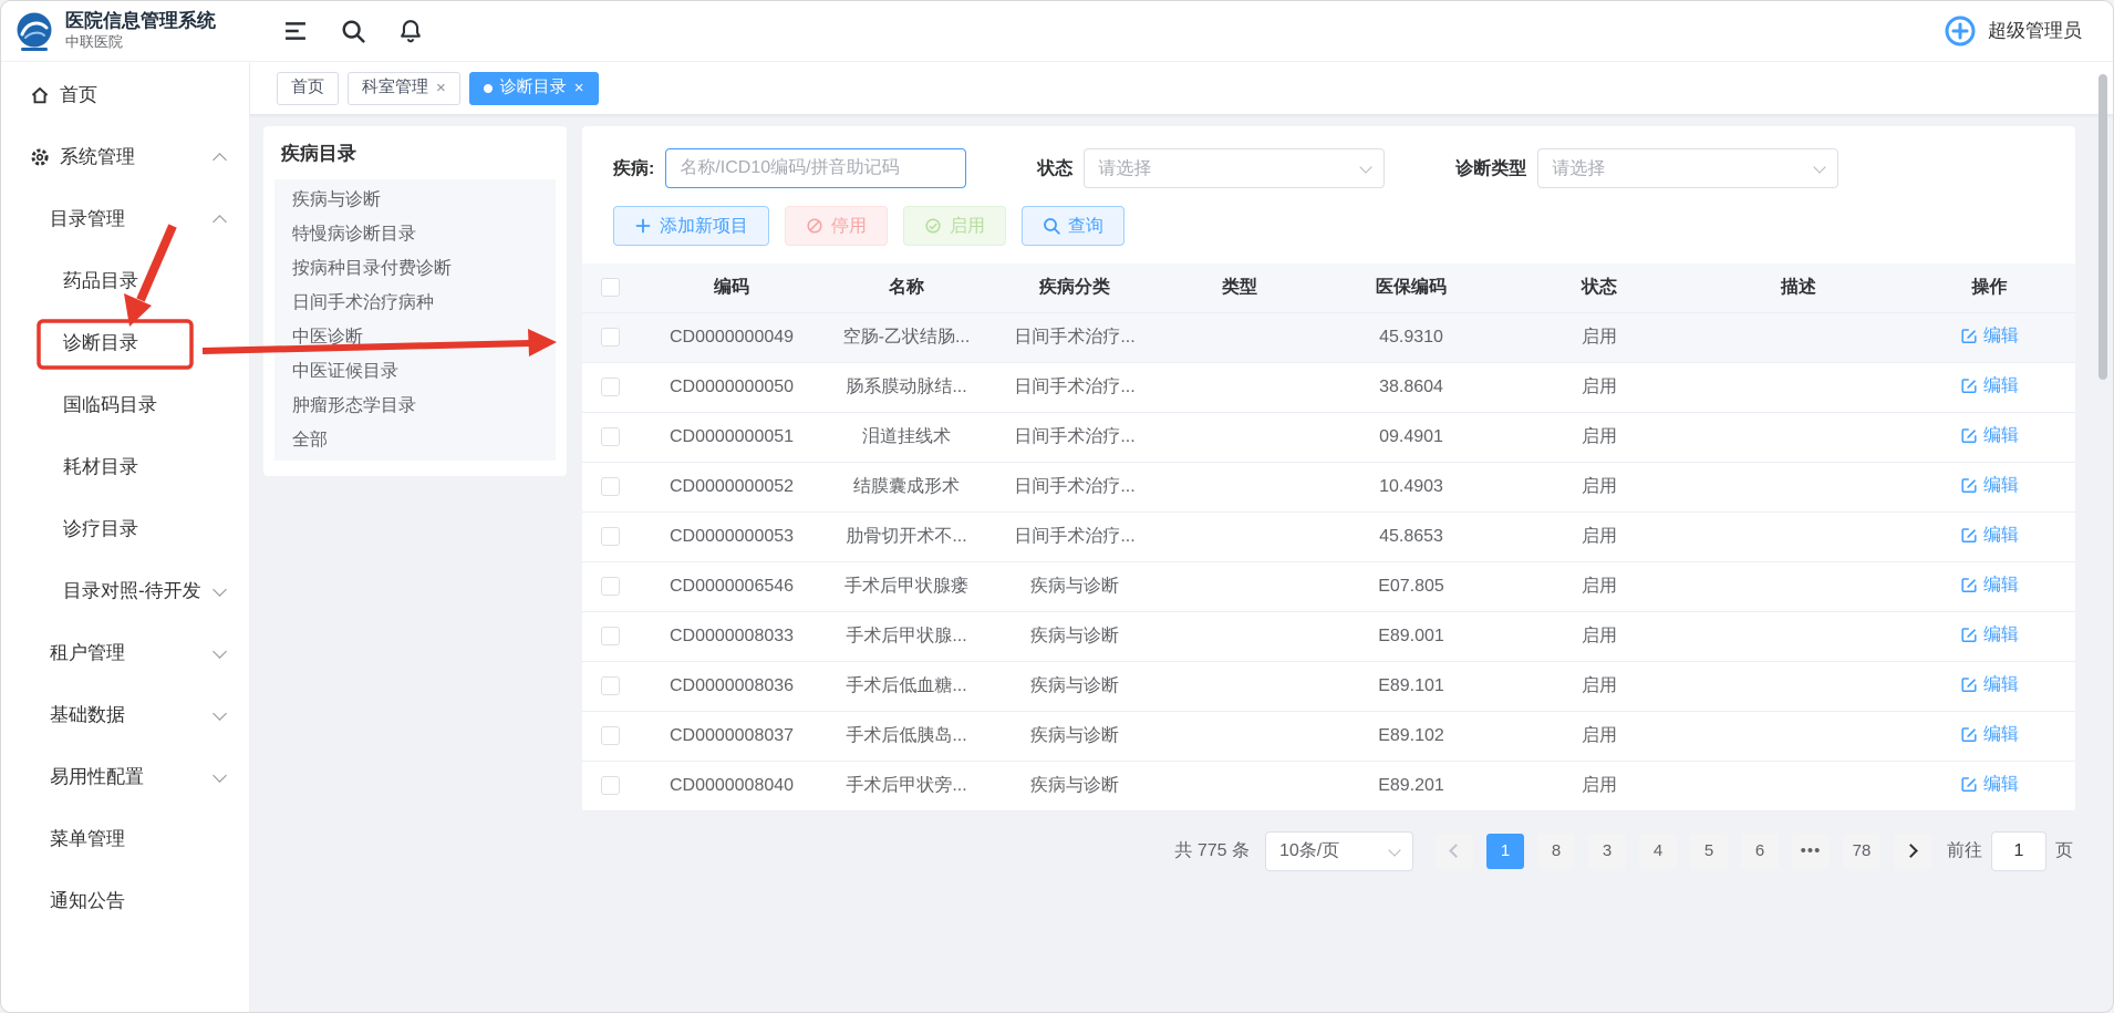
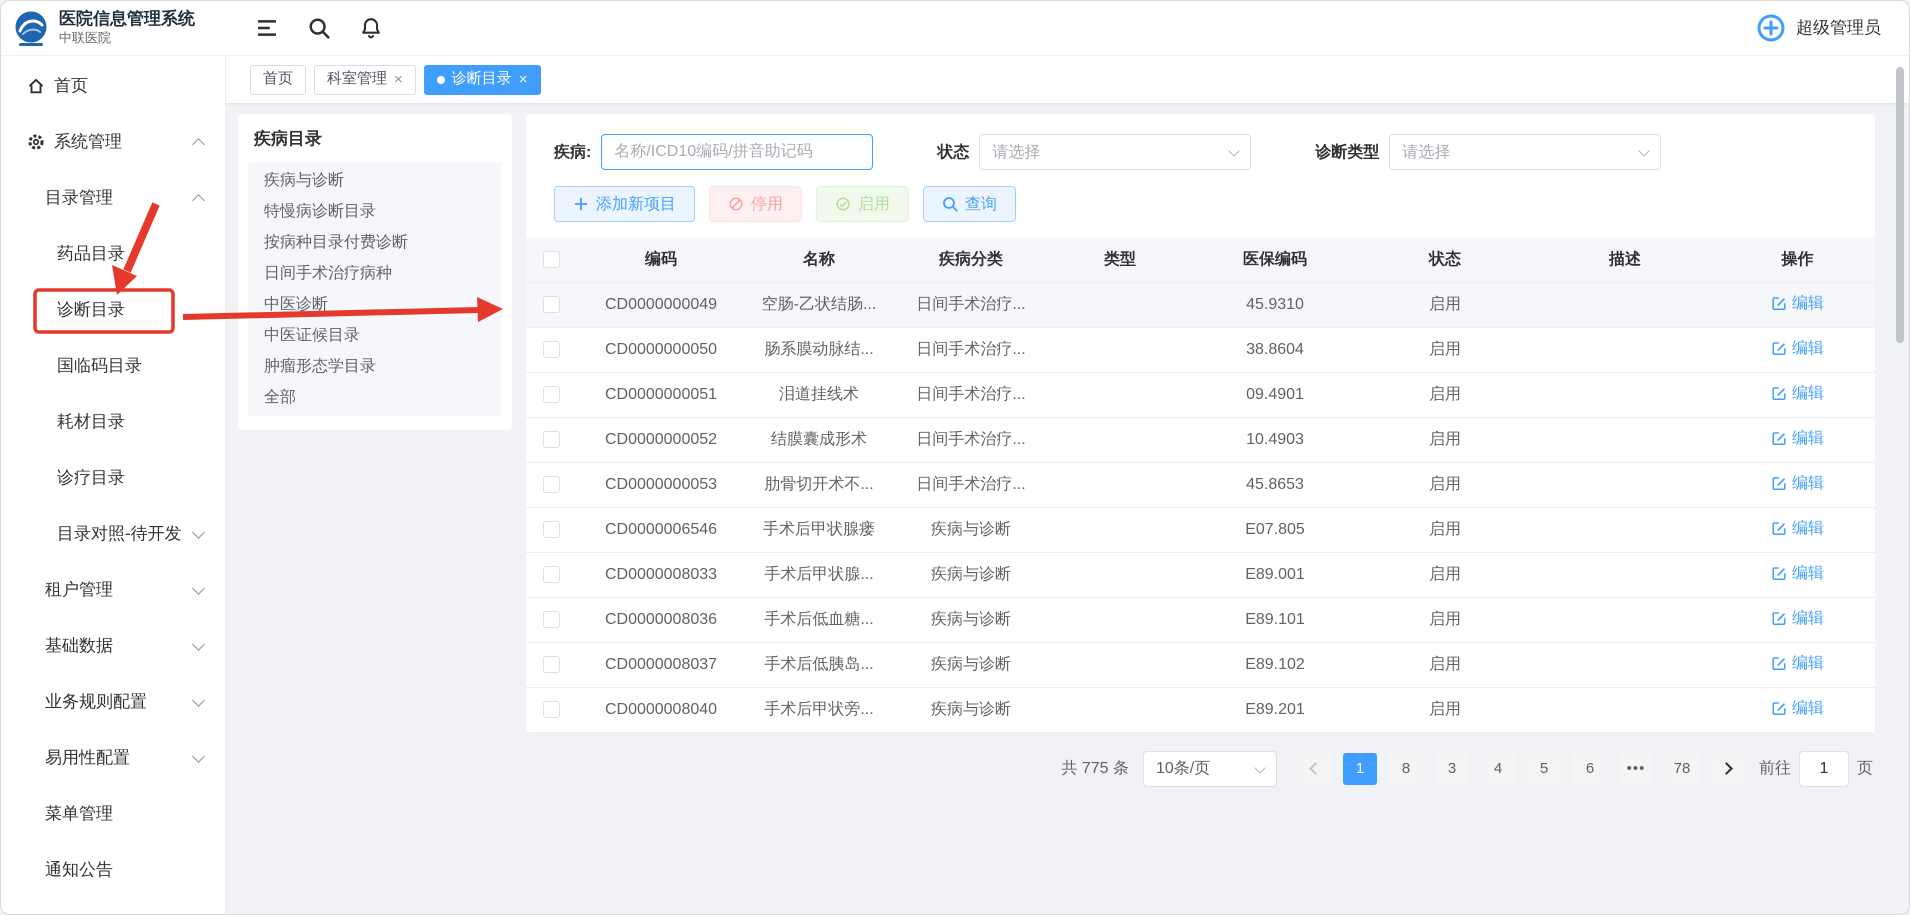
  医院信息管理系统
  中联医院
  超级管理员
  首页
  系统管理
  目录管理
  药品目录
  诊断目录
  国临码目录
  耗材目录
  诊疗目录
  目录对照-待开发
  租户管理
  基础数据
+ 业务规则配置
  易用性配置
  菜单管理
  通知公告
  首页
  科室管理
  ×
  诊断目录
  ×
  疾病目录
  疾病与诊断
  特慢病诊断目录
  按病种目录付费诊断
  日间手术治疗病种
  中医诊断
  中医证候目录
  肿瘤形态学目录
  全部
  疾病:
  名称/ICD10编码/拼音助记码
  状态
  请选择
  诊断类型
  请选择
  添加新项目
  停用
  启用
  查询
  	编码	名称	疾病分类	类型	医保编码	状态	描述	操作
  	CD0000000049	空肠-乙状结肠...	日间手术治疗...		45.9310	启用		编辑
  	CD0000000050	肠系膜动脉结...	日间手术治疗...		38.8604	启用		编辑
  	CD0000000051	泪道挂线术	日间手术治疗...		09.4901	启用		编辑
  	CD0000000052	结膜囊成形术	日间手术治疗...		10.4903	启用		编辑
  	CD0000000053	肋骨切开术不...	日间手术治疗...		45.8653	启用		编辑
  	CD0000006546	手术后甲状腺瘘	疾病与诊断		E07.805	启用		编辑
  	CD0000008033	手术后甲状腺...	疾病与诊断		E89.001	启用		编辑
  	CD0000008036	手术后低血糖...	疾病与诊断		E89.101	启用		编辑
  	CD0000008037	手术后低胰岛...	疾病与诊断		E89.102	启用		编辑
  	CD0000008040	手术后甲状旁...	疾病与诊断		E89.201	启用		编辑
  共 775 条
  10条/页
  1
  8
  3
  4
  5
  6
  •••
  78
  前往
  1
  页
